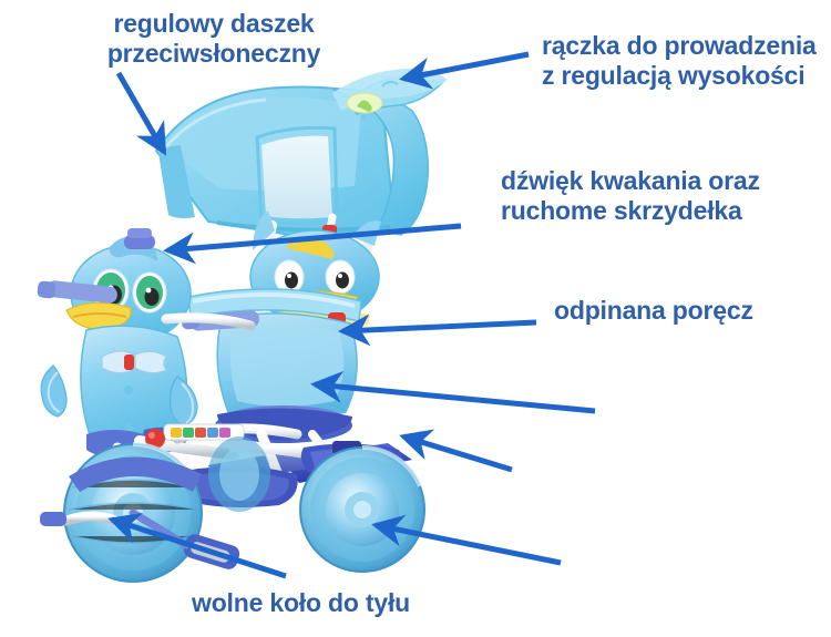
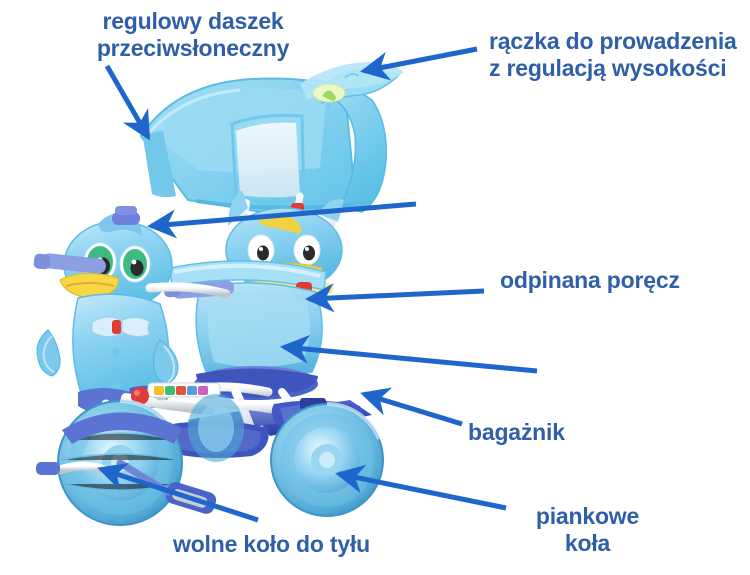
  regulowy daszek
  przeciwsłoneczny
  rączka do prowadzenia
  z regulacją wysokości
- dźwięk kwakania oraz
- ruchome skrzydełka
  odpinana poręcz
+ bagażnik
+ piankowe
+ koła
  wolne koło do tyłu
